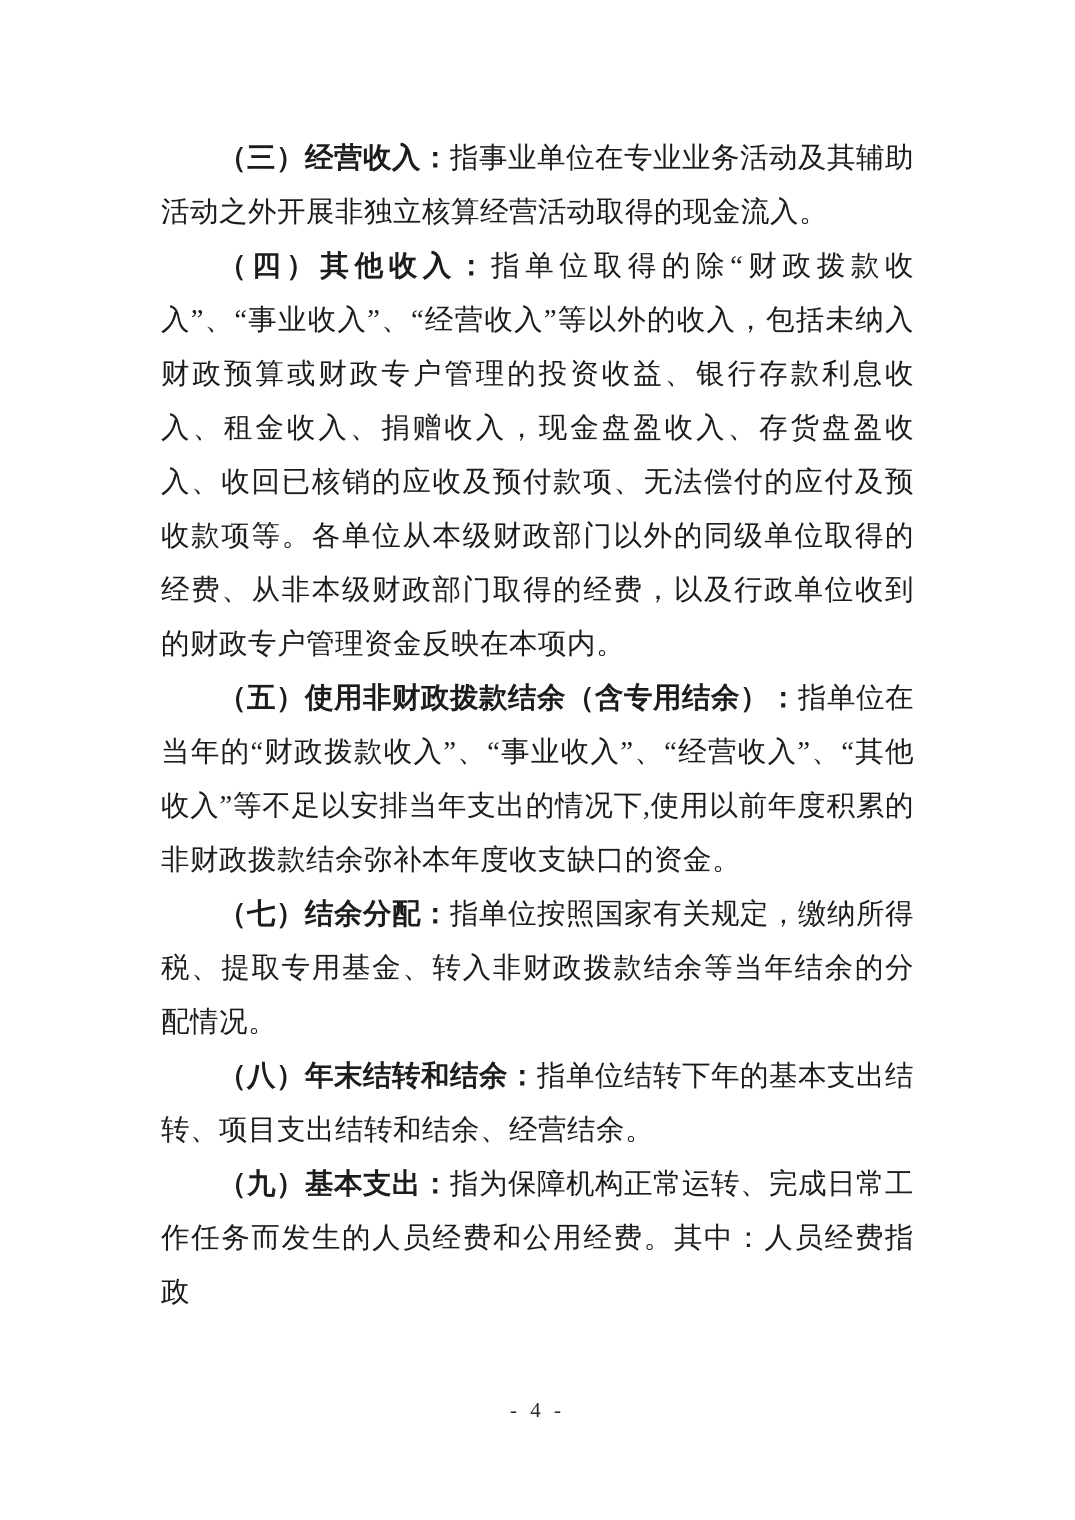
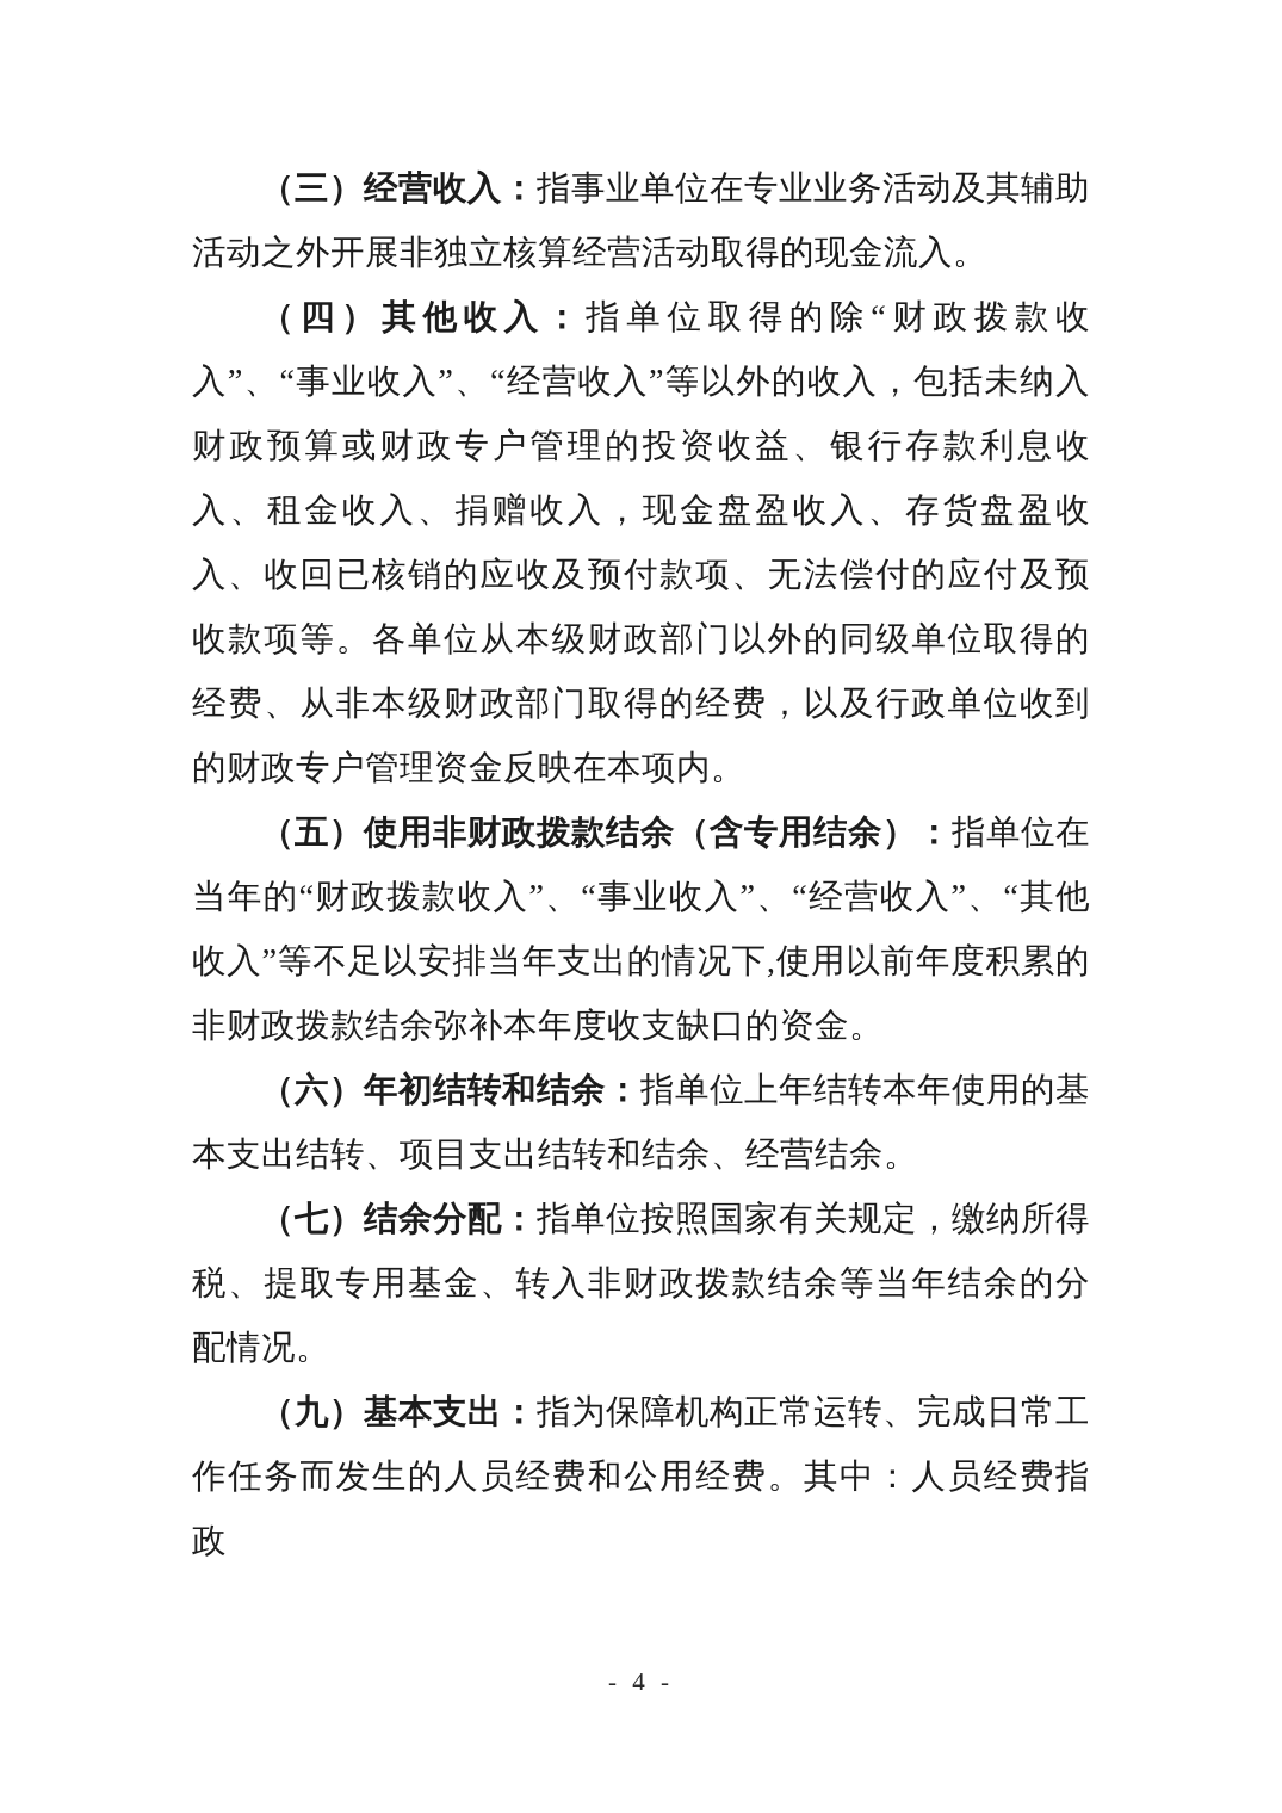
  （三）经营收入：指事业单位在专业业务活动及其辅助活动之外开展非独立核算经营活动取得的现金流入。
  （四）其他收入：指单位取得的除“财政拨款收入”、“事业收入”、“经营收入”等以外的收入，包括未纳入财政预算或财政专户管理的投资收益、银行存款利息收入、租金收入、捐赠收入，现金盘盈收入、存货盘盈收入、收回已核销的应收及预付款项、无法偿付的应付及预收款项等。各单位从本级财政部门以外的同级单位取得的经费、从非本级财政部门取得的经费，以及行政单位收到的财政专户管理资金反映在本项内。
  （五）使用非财政拨款结余（含专用结余）：指单位在当年的“财政拨款收入”、“事业收入”、“经营收入”、“其他收入”等不足以安排当年支出的情况下,使用以前年度积累的非财政拨款结余弥补本年度收支缺口的资金。
+ （六）年初结转和结余：指单位上年结转本年使用的基本支出结转、项目支出结转和结余、经营结余。
  （七）结余分配：指单位按照国家有关规定，缴纳所得税、提取专用基金、转入非财政拨款结余等当年结余的分配情况。
- （八）年末结转和结余：指单位结转下年的基本支出结转、项目支出结转和结余、经营结余。
  （九）基本支出：指为保障机构正常运转、完成日常工作任务而发生的人员经费和公用经费。其中：人员经费指政
  - 4 -
